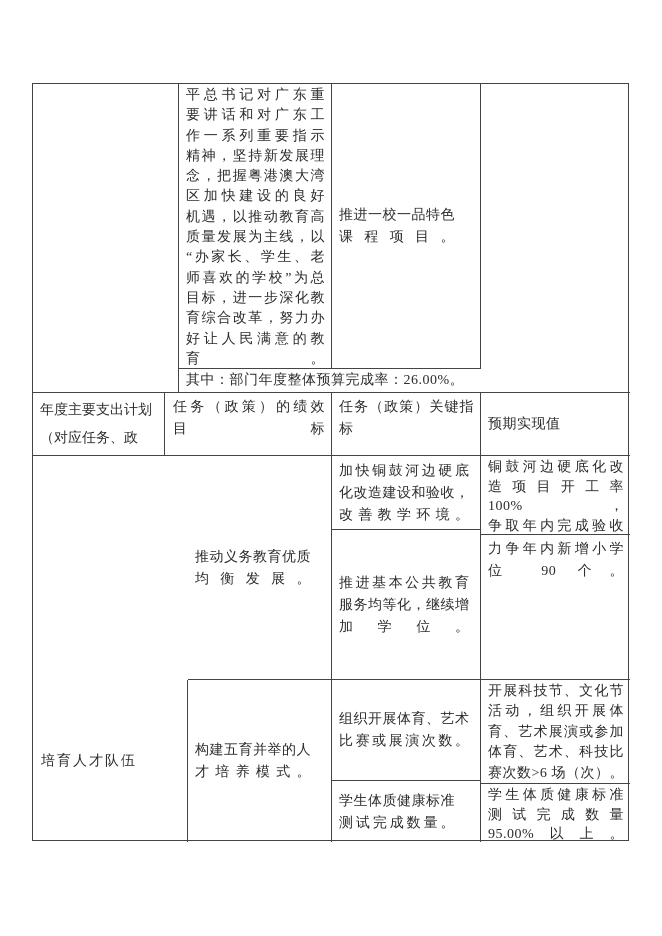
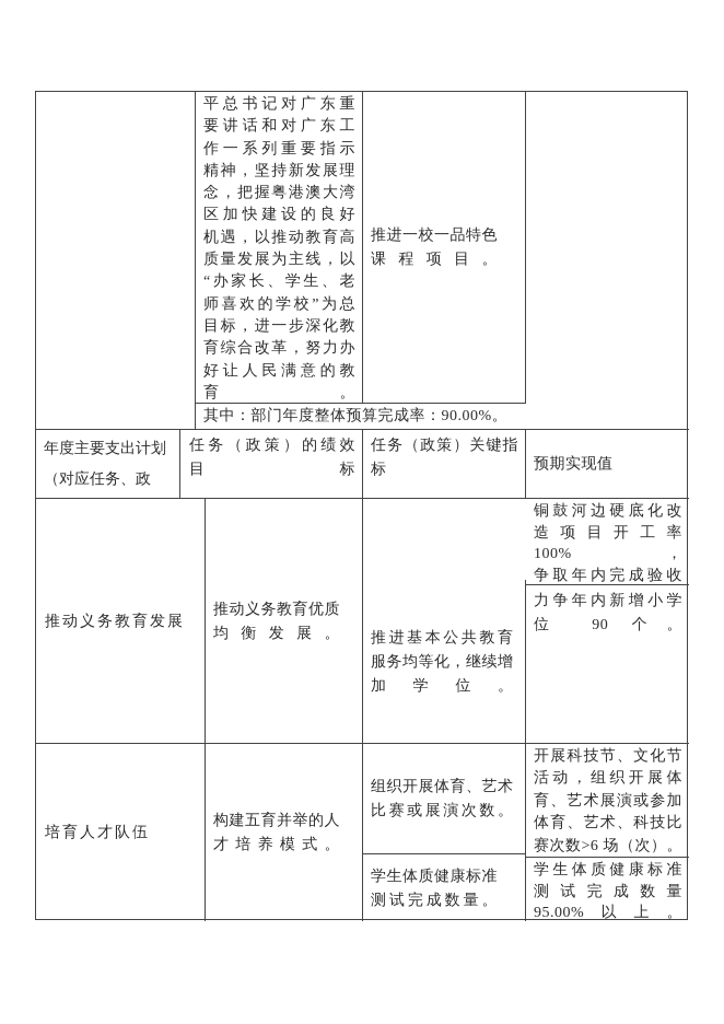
  平总书记对广东重
  要讲话和对广东工
  作一系列重要指示
  精神，坚持新发展理
  念，把握粤港澳大湾
  区加快建设的良好
  机遇，以推动教育高
  质量发展为主线，以
  “办家长、学生、老
  师喜欢的学校”为总
  目标，进一步深化教
  育综合改革，努力办
  好让人民满意的教
  育。
  推进一校一品特色
  课程项目。
- 其中：部门年度整体预算完成率：26.00%。
+ 其中：部门年度整体预算完成率：90.00%。
  年度主要支出计划
  （对应任务、政
  任务（政策）的绩效
  目标
  任务（政策）关键指
  标
  预期实现值
+ 推动义务教育发展
  推动义务教育优质
  均衡发展。
- 加快铜鼓河边硬底
- 化改造建设和验收，
- 改善教学环境。
  铜鼓河边硬底化改
  造项目开工率 100%，
  争取年内完成验收
  推进基本公共教育
  服务均等化，继续增
  加学位。
  力争年内新增小学
  位 90 个。
  培育人才队伍
  构建五育并举的人
  才培养模式。
  组织开展体育、艺术
  比赛或展演次数。
  开展科技节、文化节
  活动，组织开展体
  育、艺术展演或参加
  体育、艺术、科技比
  赛次数>6 场（次）。
  学生体质健康标准
  测试完成数量。
  学生体质健康标准
  测试完成数量
  95.00%以上。
